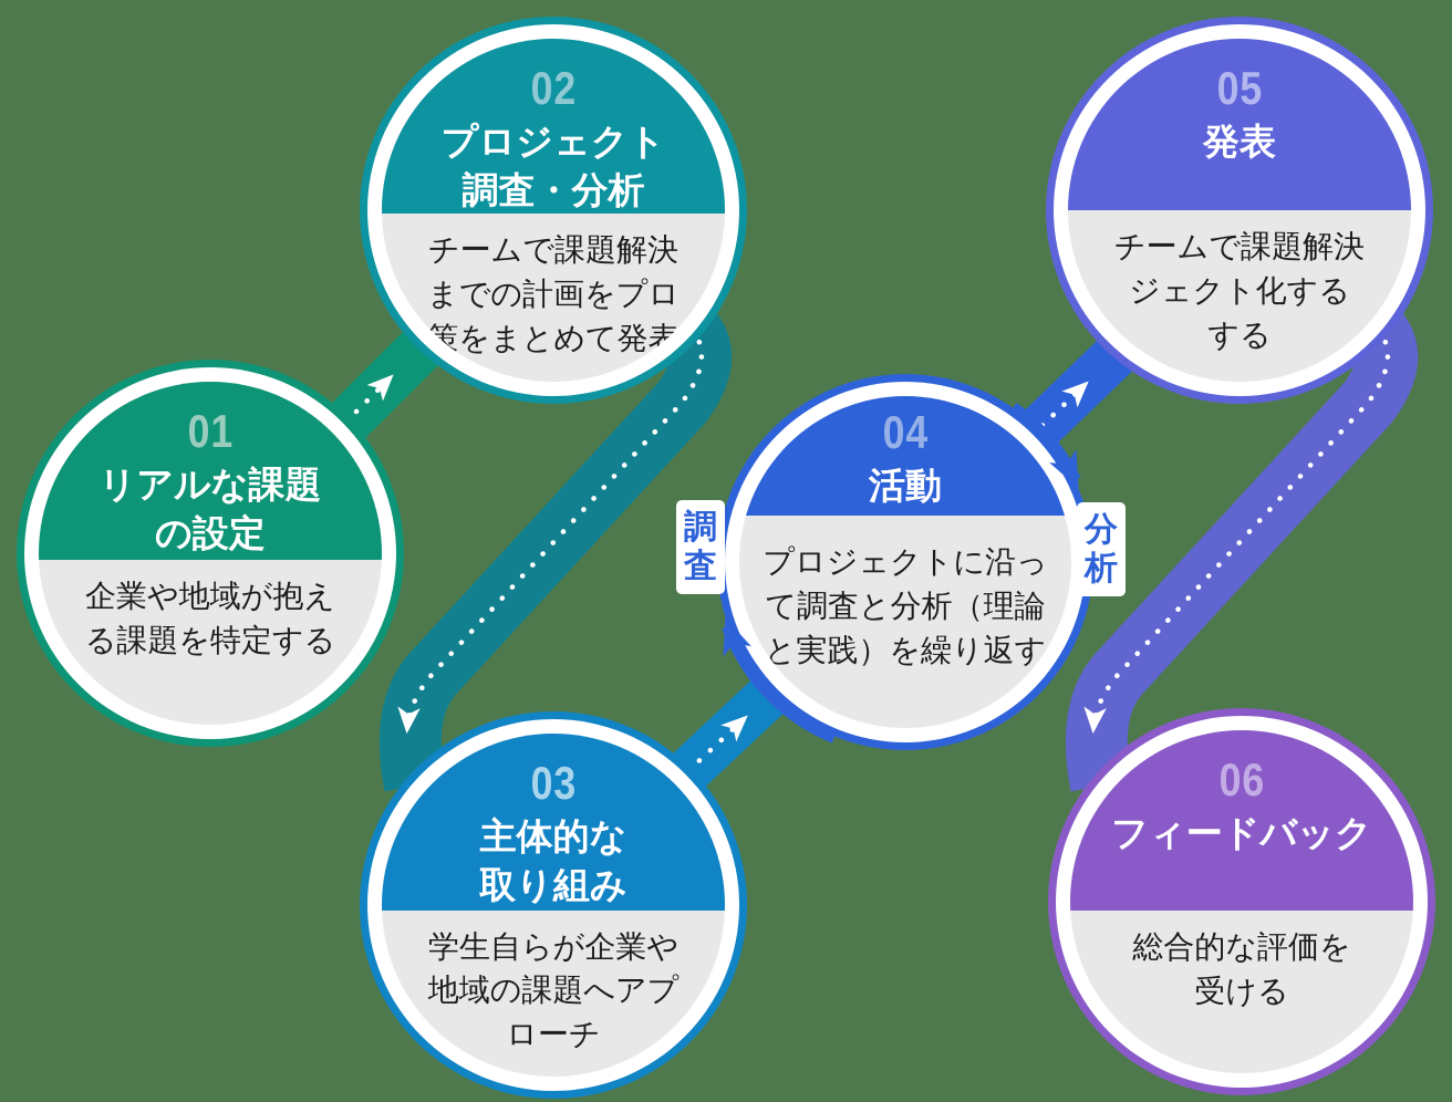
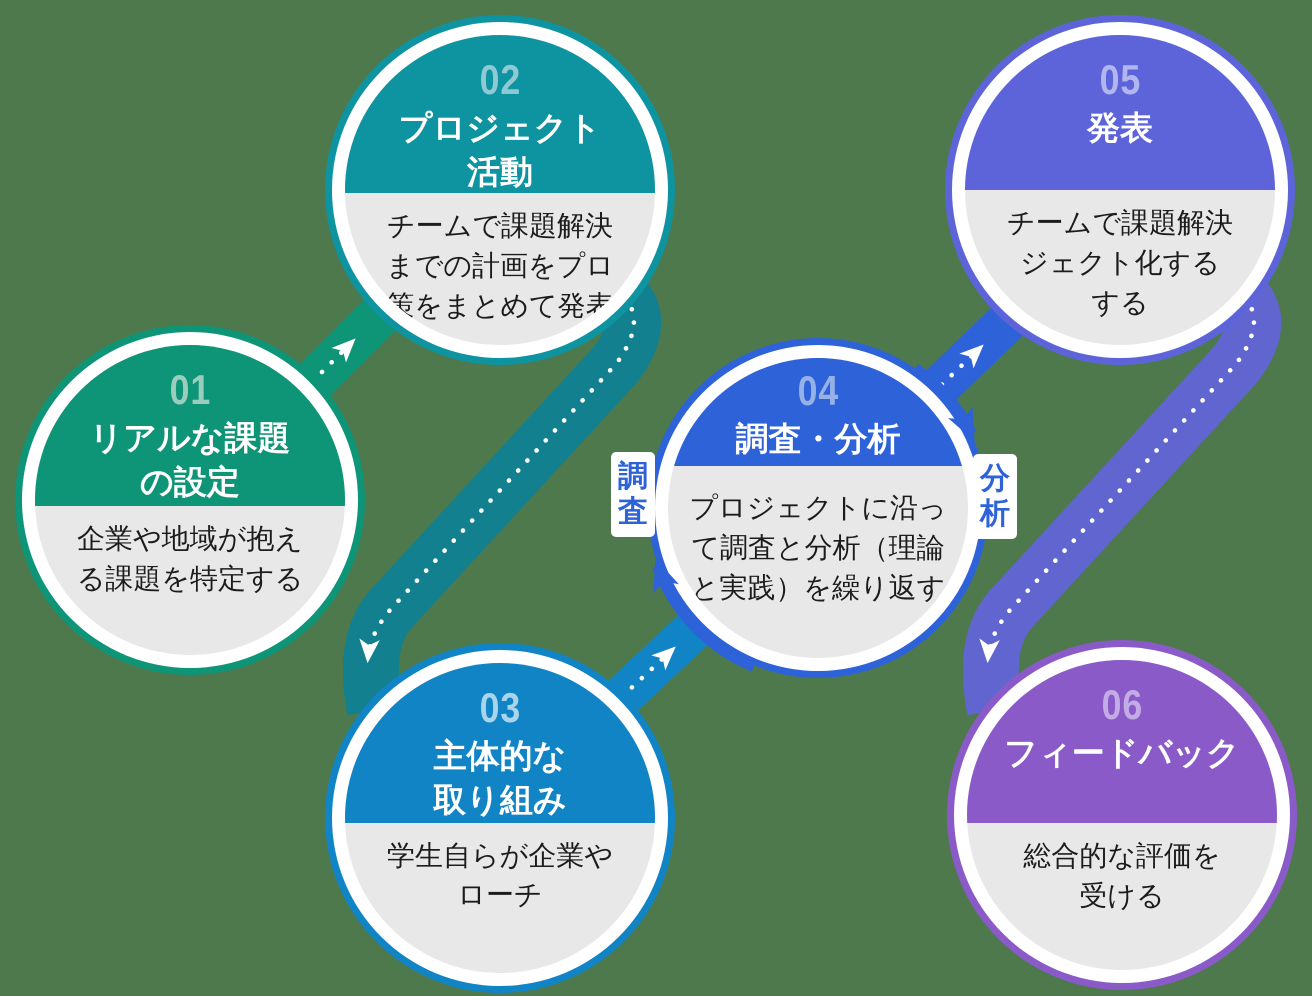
  01
  リアルな課題
  の設定
  企業や地域が抱え
  る課題を特定する
  02
  プロジェクト
- 調査・分析
+ 活動
  チームで課題解決
  までの計画をプロ
  策をまとめて発表
  03
  主体的な
  取り組み
  学生自らが企業や
- 地域の課題へアプ
  ローチ
  04
- 活動
+ 調査・分析
  プロジェクトに沿っ
  て調査と分析（理論
  と実践）を繰り返す
  05
  発表
  チームで課題解決
  ジェクト化する
  する
  06
  フィードバック
  総合的な評価を
  受ける
  調査
  分析
